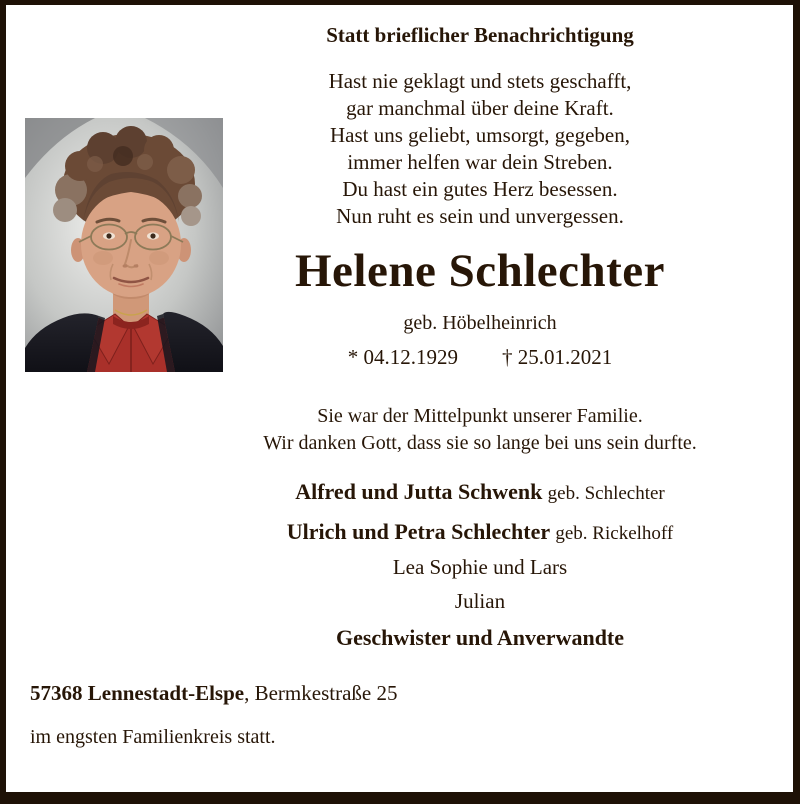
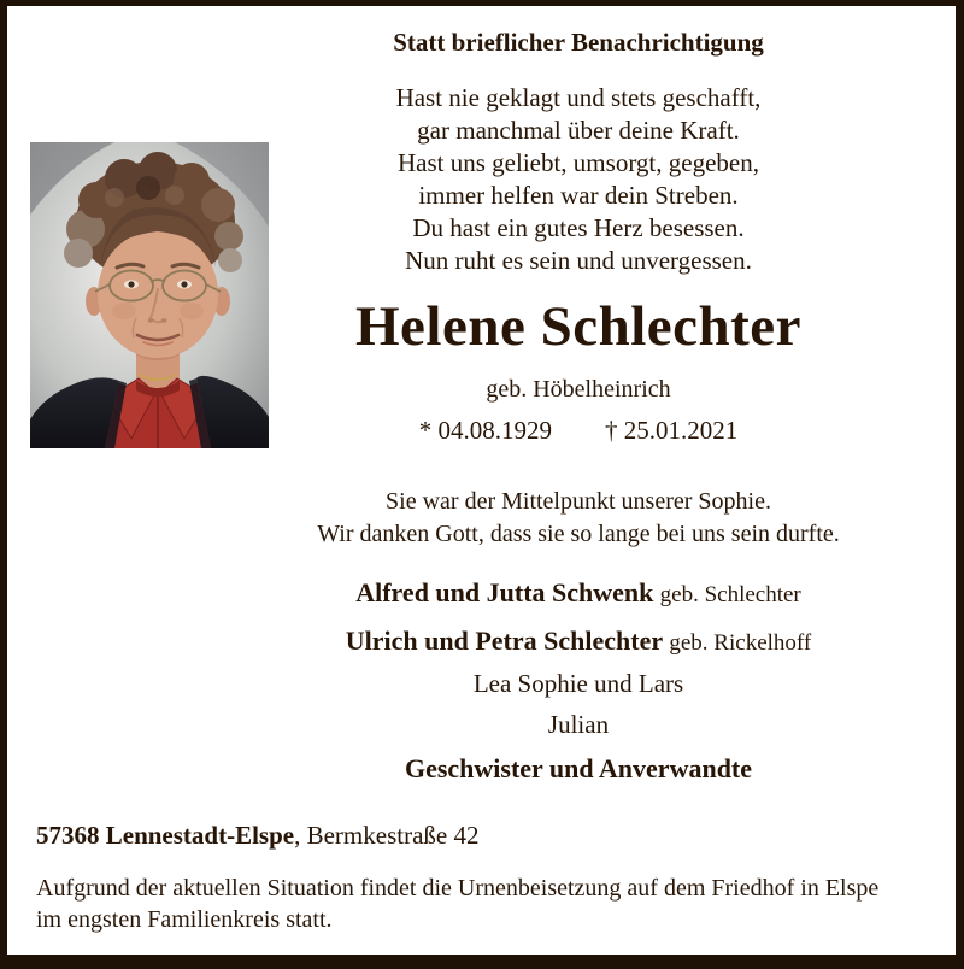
  Statt brieflicher Benachrichtigung
  Hast nie geklagt und stets geschafft,
  gar manchmal über deine Kraft.
  Hast uns geliebt, umsorgt, gegeben,
  immer helfen war dein Streben.
  Du hast ein gutes Herz besessen.
  Nun ruht es sein und unvergessen.
  Helene Schlechter
  geb. Höbelheinrich
- * 04.12.1929 † 25.01.2021
+ * 04.08.1929 † 25.01.2021
- Sie war der Mittelpunkt unserer Familie.
+ Sie war der Mittelpunkt unserer Sophie.
  Wir danken Gott, dass sie so lange bei uns sein durfte.
  Alfred und Jutta Schwenk geb. Schlechter
  Ulrich und Petra Schlechter geb. Rickelhoff
  Lea Sophie und Lars
  Julian
  Geschwister und Anverwandte
- 57368 Lennestadt-Elspe, Bermkestraße 25
+ 57368 Lennestadt-Elspe, Bermkestraße 42
+ Aufgrund der aktuellen Situation findet die Urnenbeisetzung auf dem Friedhof in Elspe
  im engsten Familienkreis statt.
